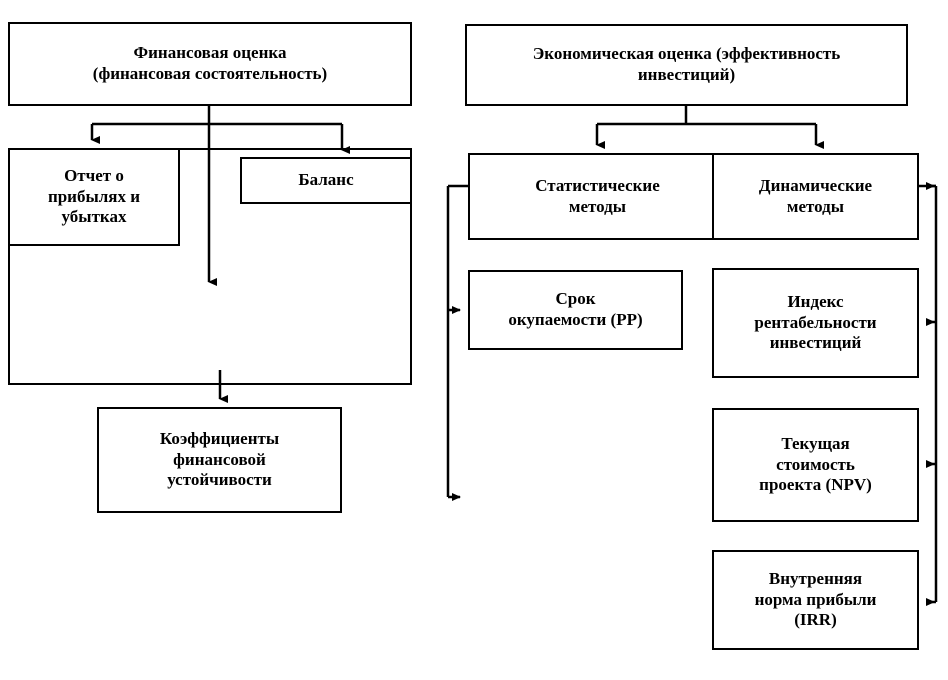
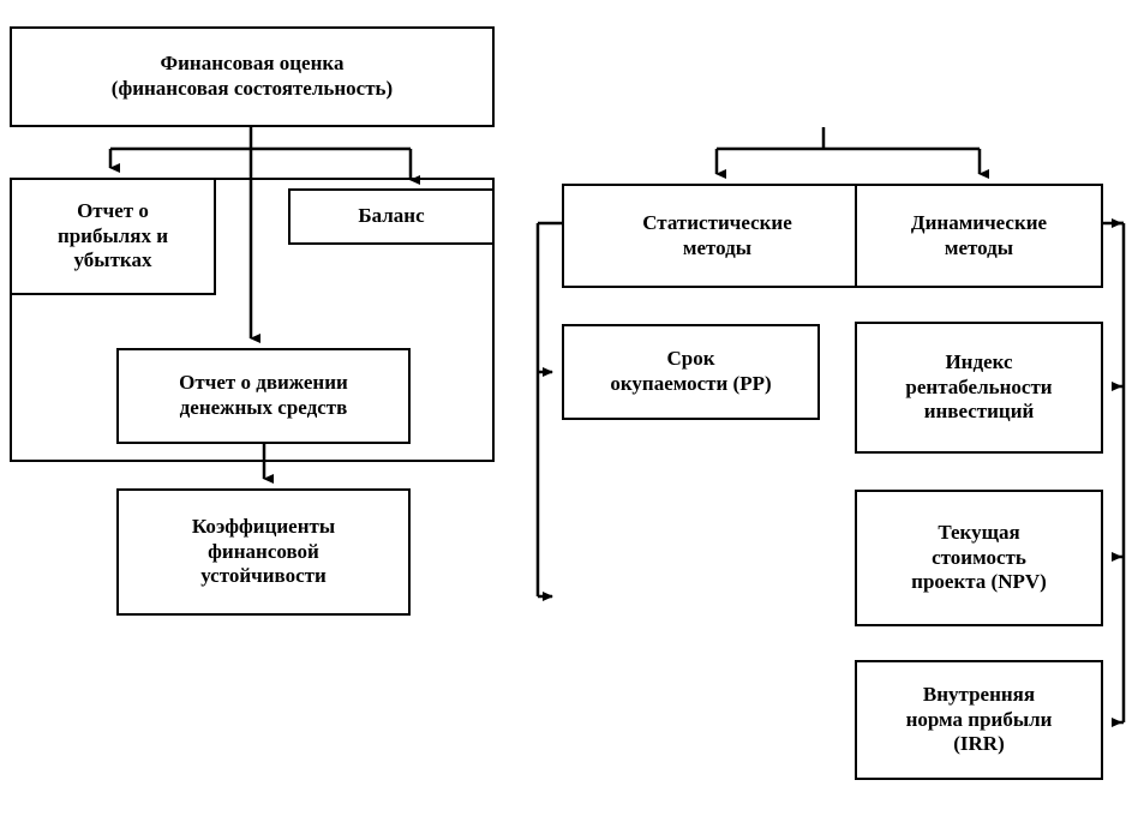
  Финансовая оценка
  (финансовая состоятельность)
  Отчет о
  прибылях и
  убытках
  Баланс
+ Отчет о движении
+ денежных средств
  Коэффициенты
  финансовой
  устойчивости
- Экономическая оценка (эффективность
- инвестиций)
  Статистические
  методы
  Срок
  окупаемости (PP)
  Динамические
  методы
  Индекс
  рентабельности
  инвестиций
  Текущая
  стоимость
  проекта (NPV)
  Внутренняя
  норма прибыли
  (IRR)
